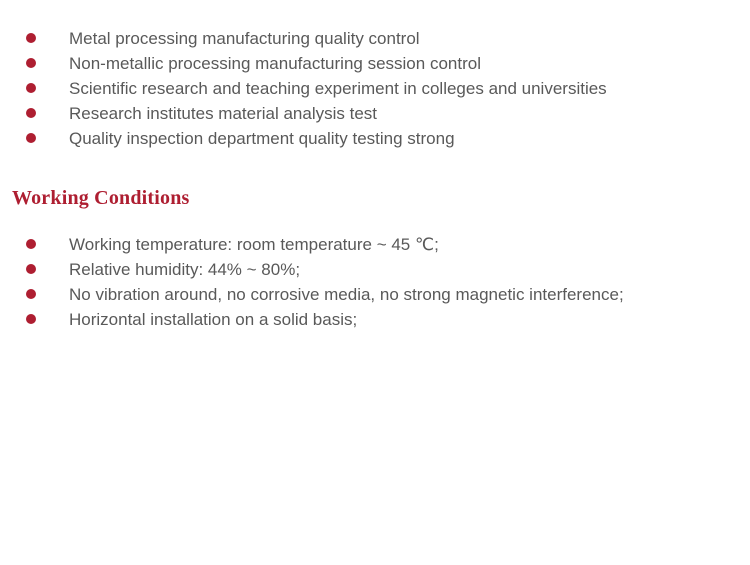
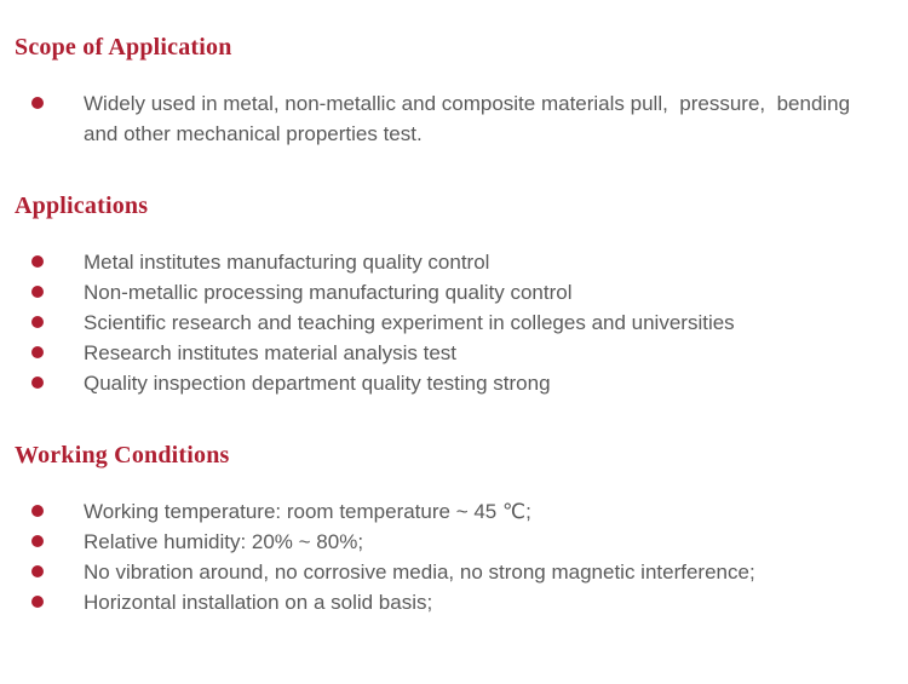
+ Scope of Application
+ Widely used in metal, non-metallic and composite materials pull, pressure, bending and other mechanical properties test.
+ Applications
- Metal processing manufacturing quality control
+ Metal institutes manufacturing quality control
- Non-metallic processing manufacturing session control
+ Non-metallic processing manufacturing quality control
  Scientific research and teaching experiment in colleges and universities
  Research institutes material analysis test
  Quality inspection department quality testing strong
  Working Conditions
  Working temperature: room temperature ~ 45 ℃;
- Relative humidity: 44% ~ 80%;
+ Relative humidity: 20% ~ 80%;
  No vibration around, no corrosive media, no strong magnetic interference;
  Horizontal installation on a solid basis;
